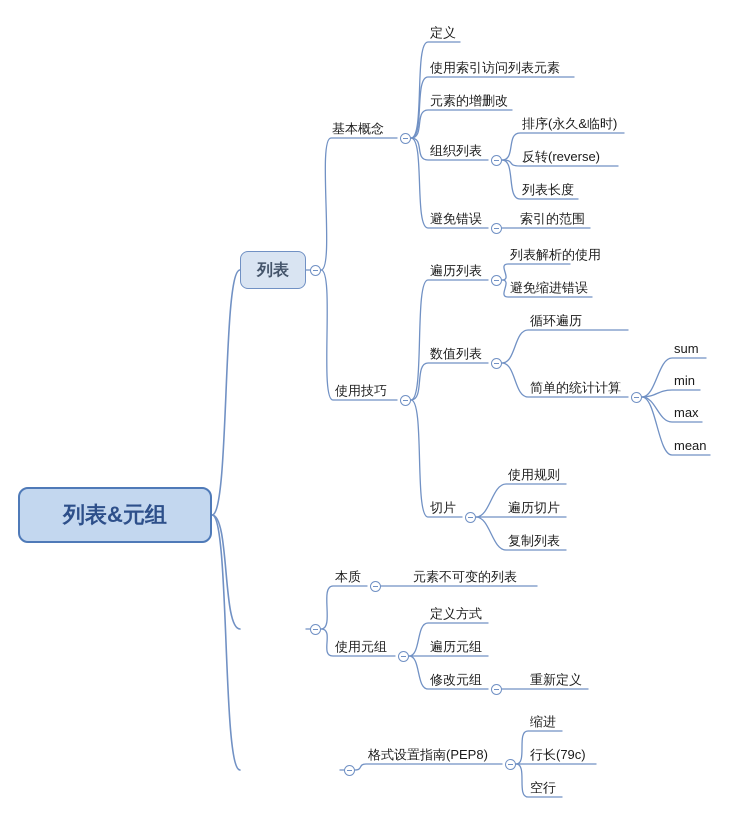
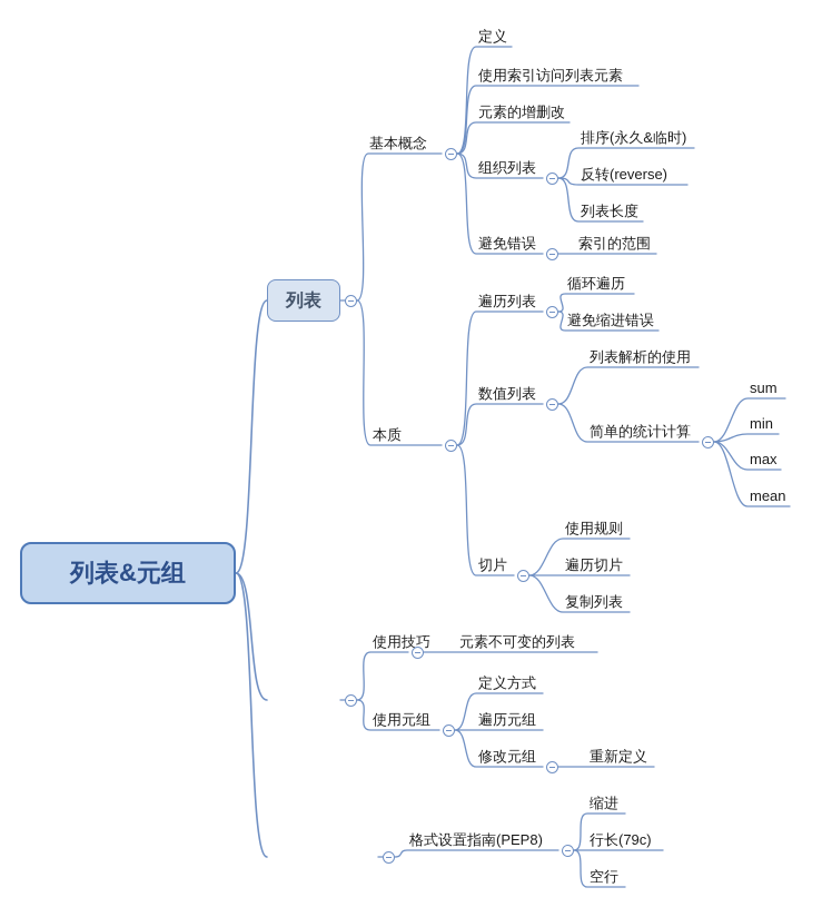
  列表&元组
  列表
  基本概念
  定义
  使用索引访问列表元素
  元素的增删改
  组织列表
  排序(永久&临时)
  反转(reverse)
  列表长度
  避免错误
  索引的范围
- 使用技巧
+ 本质
  遍历列表
- 列表解析的使用
+ 循环遍历
  避免缩进错误
  数值列表
- 循环遍历
+ 列表解析的使用
  简单的统计计算
  sum
  min
  max
  mean
  切片
  使用规则
  遍历切片
  复制列表
- 本质
+ 使用技巧
  元素不可变的列表
  使用元组
  定义方式
  遍历元组
  修改元组
  重新定义
  格式设置指南(PEP8)
  缩进
  行长(79c)
  空行
